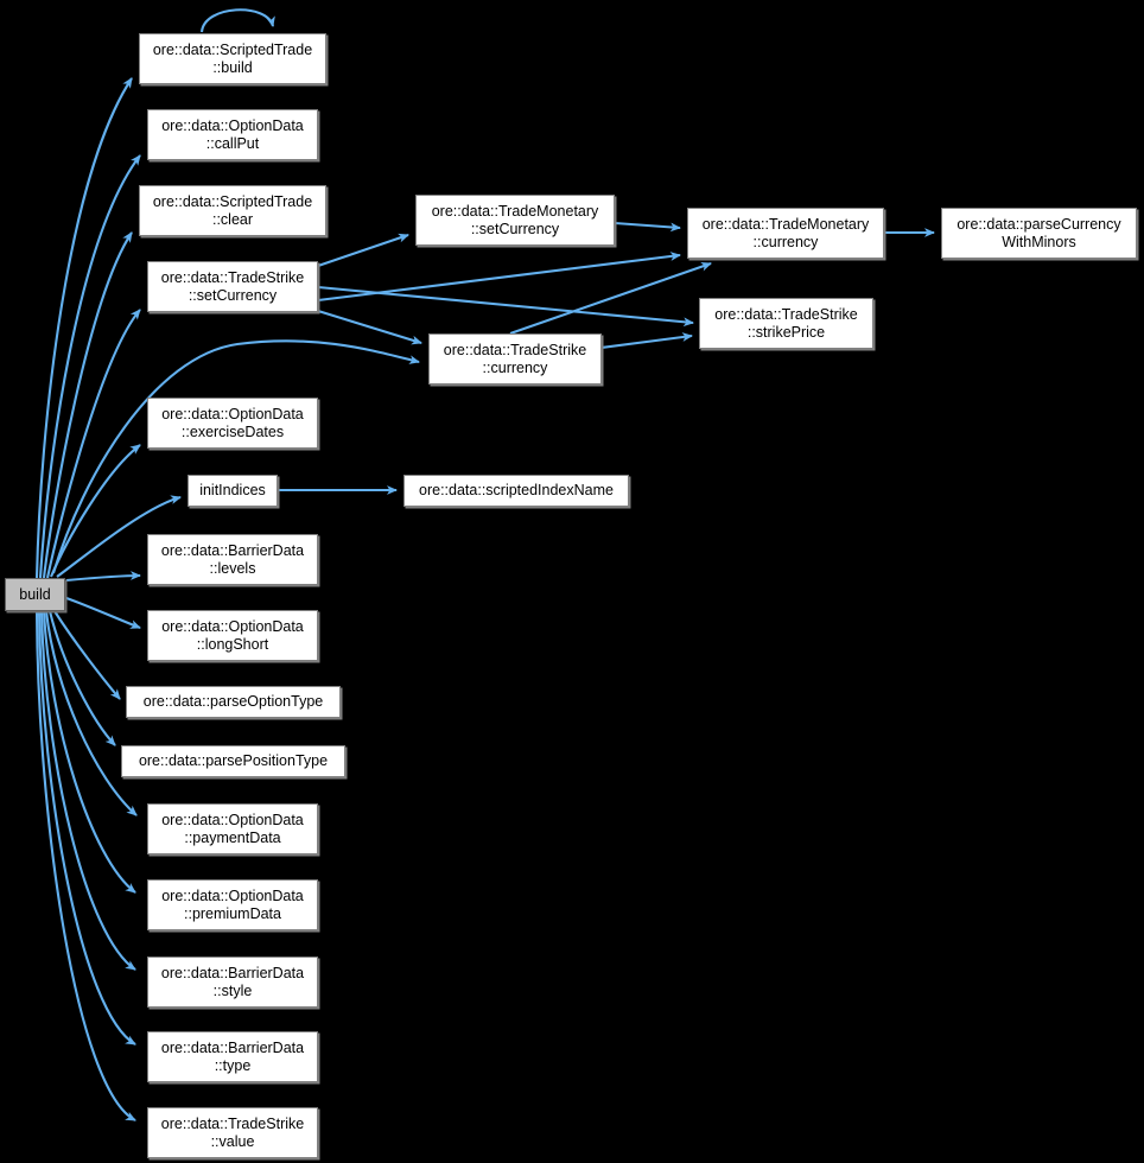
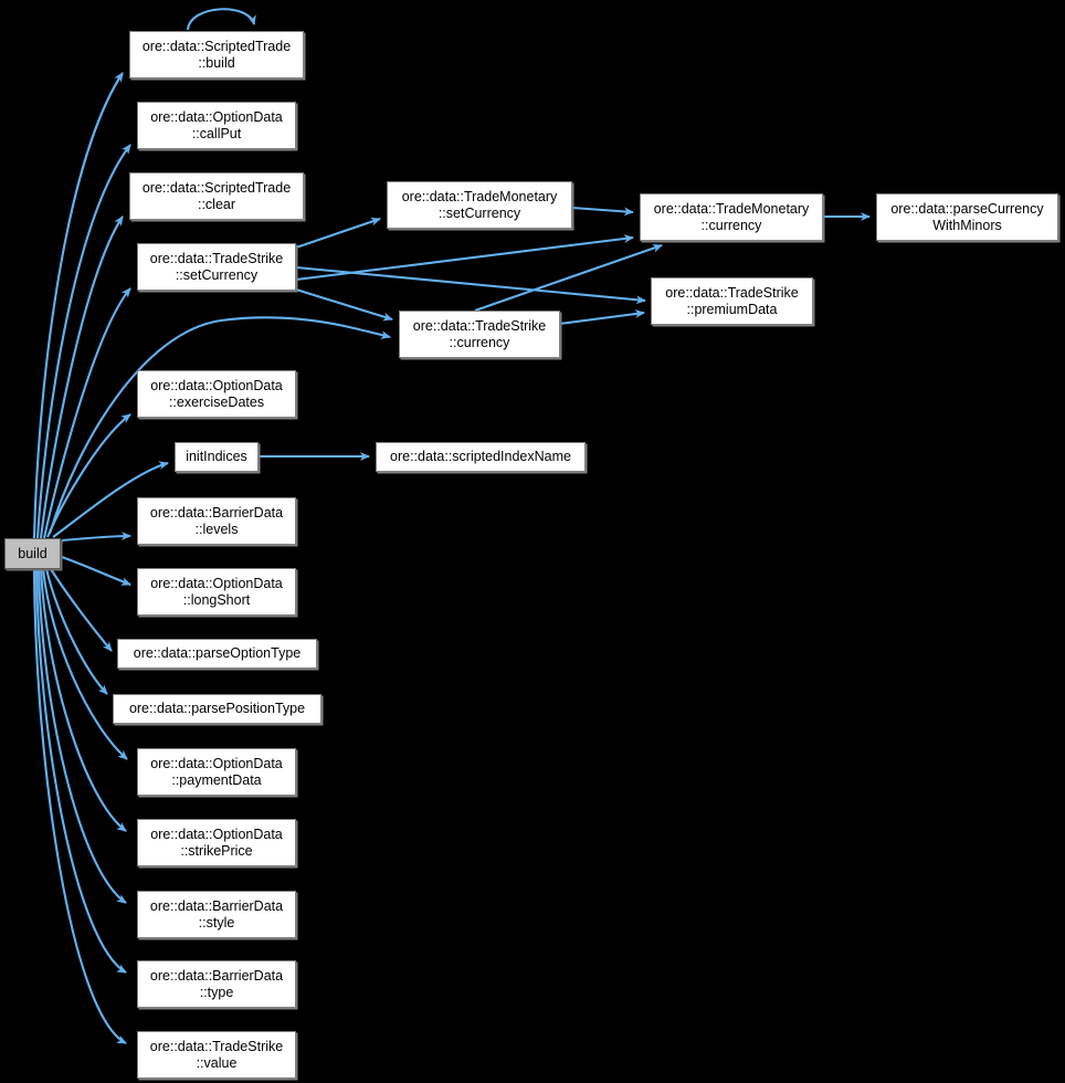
  build
  ore::data::ScriptedTrade
  ::build
  ore::data::OptionData
  ::callPut
  ore::data::ScriptedTrade
  ::clear
  ore::data::TradeStrike
  ::setCurrency
  ore::data::TradeMonetary
  ::setCurrency
  ore::data::TradeMonetary
  ::currency
  ore::data::parseCurrency
  WithMinors
  ore::data::TradeStrike
  ::currency
  ore::data::TradeStrike
- ::strikePrice
+ ::premiumData
  ore::data::OptionData
  ::exerciseDates
  initIndices
  ore::data::scriptedIndexName
  ore::data::BarrierData
  ::levels
  ore::data::OptionData
  ::longShort
  ore::data::parseOptionType
  ore::data::parsePositionType
  ore::data::OptionData
  ::paymentData
  ore::data::OptionData
- ::premiumData
+ ::strikePrice
  ore::data::BarrierData
  ::style
  ore::data::BarrierData
  ::type
  ore::data::TradeStrike
  ::value
